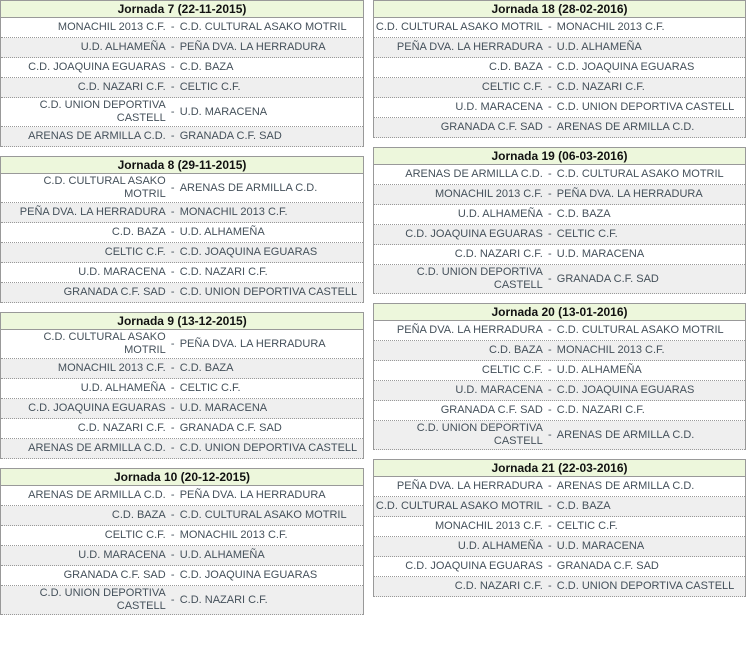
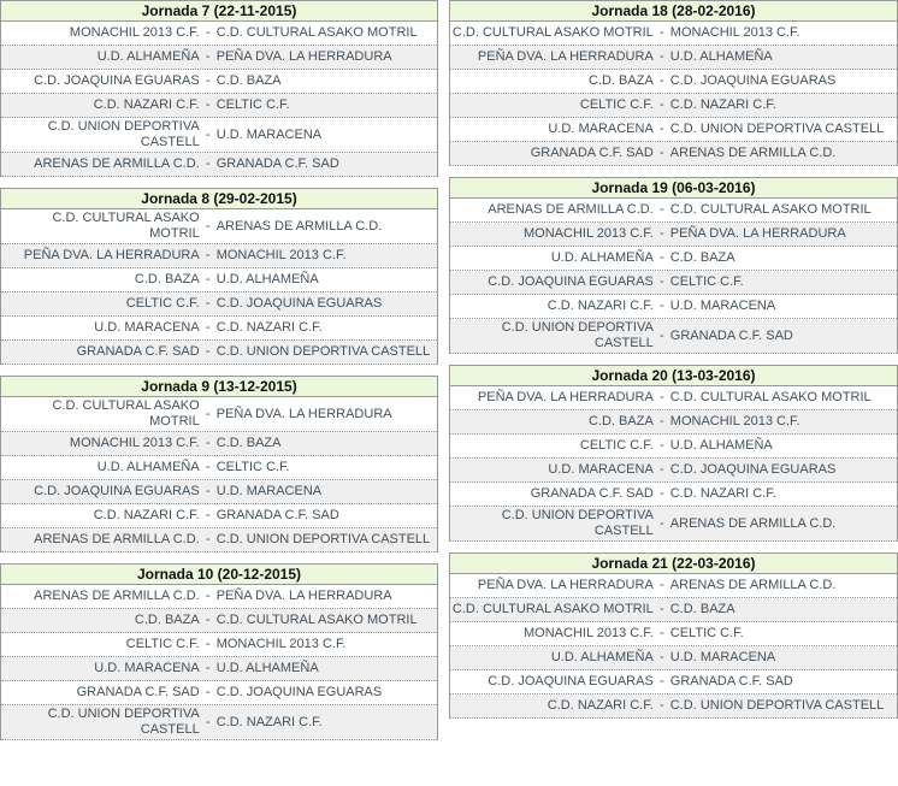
  Jornada 7 (22-11-2015)
  MONACHIL 2013 C.F.
  -
  C.D. CULTURAL ASAKO MOTRIL
  U.D. ALHAMEÑA
  -
  PEÑA DVA. LA HERRADURA
  C.D. JOAQUINA EGUARAS
  -
  C.D. BAZA
  C.D. NAZARI C.F.
  -
  CELTIC C.F.
  C.D. UNION DEPORTIVA CASTELL
  -
  U.D. MARACENA
  ARENAS DE ARMILLA C.D.
  -
  GRANADA C.F. SAD
- Jornada 8 (29-11-2015)
+ Jornada 8 (29-02-2015)
  C.D. CULTURAL ASAKO MOTRIL
  -
  ARENAS DE ARMILLA C.D.
  PEÑA DVA. LA HERRADURA
  -
  MONACHIL 2013 C.F.
  C.D. BAZA
  -
  U.D. ALHAMEÑA
  CELTIC C.F.
  -
  C.D. JOAQUINA EGUARAS
  U.D. MARACENA
  -
  C.D. NAZARI C.F.
  GRANADA C.F. SAD
  -
  C.D. UNION DEPORTIVA CASTELL
  Jornada 9 (13-12-2015)
  C.D. CULTURAL ASAKO MOTRIL
  -
  PEÑA DVA. LA HERRADURA
  MONACHIL 2013 C.F.
  -
  C.D. BAZA
  U.D. ALHAMEÑA
  -
  CELTIC C.F.
  C.D. JOAQUINA EGUARAS
  -
  U.D. MARACENA
  C.D. NAZARI C.F.
  -
  GRANADA C.F. SAD
  ARENAS DE ARMILLA C.D.
  -
  C.D. UNION DEPORTIVA CASTELL
  Jornada 10 (20-12-2015)
  ARENAS DE ARMILLA C.D.
  -
  PEÑA DVA. LA HERRADURA
  C.D. BAZA
  -
  C.D. CULTURAL ASAKO MOTRIL
  CELTIC C.F.
  -
  MONACHIL 2013 C.F.
  U.D. MARACENA
  -
  U.D. ALHAMEÑA
  GRANADA C.F. SAD
  -
  C.D. JOAQUINA EGUARAS
  C.D. UNION DEPORTIVA CASTELL
  -
  C.D. NAZARI C.F.
  Jornada 18 (28-02-2016)
  C.D. CULTURAL ASAKO MOTRIL
  -
  MONACHIL 2013 C.F.
  PEÑA DVA. LA HERRADURA
  -
  U.D. ALHAMEÑA
  C.D. BAZA
  -
  C.D. JOAQUINA EGUARAS
  CELTIC C.F.
  -
  C.D. NAZARI C.F.
  U.D. MARACENA
  -
  C.D. UNION DEPORTIVA CASTELL
  GRANADA C.F. SAD
  -
  ARENAS DE ARMILLA C.D.
  Jornada 19 (06-03-2016)
  ARENAS DE ARMILLA C.D.
  -
  C.D. CULTURAL ASAKO MOTRIL
  MONACHIL 2013 C.F.
  -
  PEÑA DVA. LA HERRADURA
  U.D. ALHAMEÑA
  -
  C.D. BAZA
  C.D. JOAQUINA EGUARAS
  -
  CELTIC C.F.
  C.D. NAZARI C.F.
  -
  U.D. MARACENA
  C.D. UNION DEPORTIVA CASTELL
  -
  GRANADA C.F. SAD
- Jornada 20 (13-01-2016)
+ Jornada 20 (13-03-2016)
  PEÑA DVA. LA HERRADURA
  -
  C.D. CULTURAL ASAKO MOTRIL
  C.D. BAZA
  -
  MONACHIL 2013 C.F.
  CELTIC C.F.
  -
  U.D. ALHAMEÑA
  U.D. MARACENA
  -
  C.D. JOAQUINA EGUARAS
  GRANADA C.F. SAD
  -
  C.D. NAZARI C.F.
  C.D. UNION DEPORTIVA CASTELL
  -
  ARENAS DE ARMILLA C.D.
  Jornada 21 (22-03-2016)
  PEÑA DVA. LA HERRADURA
  -
  ARENAS DE ARMILLA C.D.
  C.D. CULTURAL ASAKO MOTRIL
  -
  C.D. BAZA
  MONACHIL 2013 C.F.
  -
  CELTIC C.F.
  U.D. ALHAMEÑA
  -
  U.D. MARACENA
  C.D. JOAQUINA EGUARAS
  -
  GRANADA C.F. SAD
  C.D. NAZARI C.F.
  -
  C.D. UNION DEPORTIVA CASTELL
